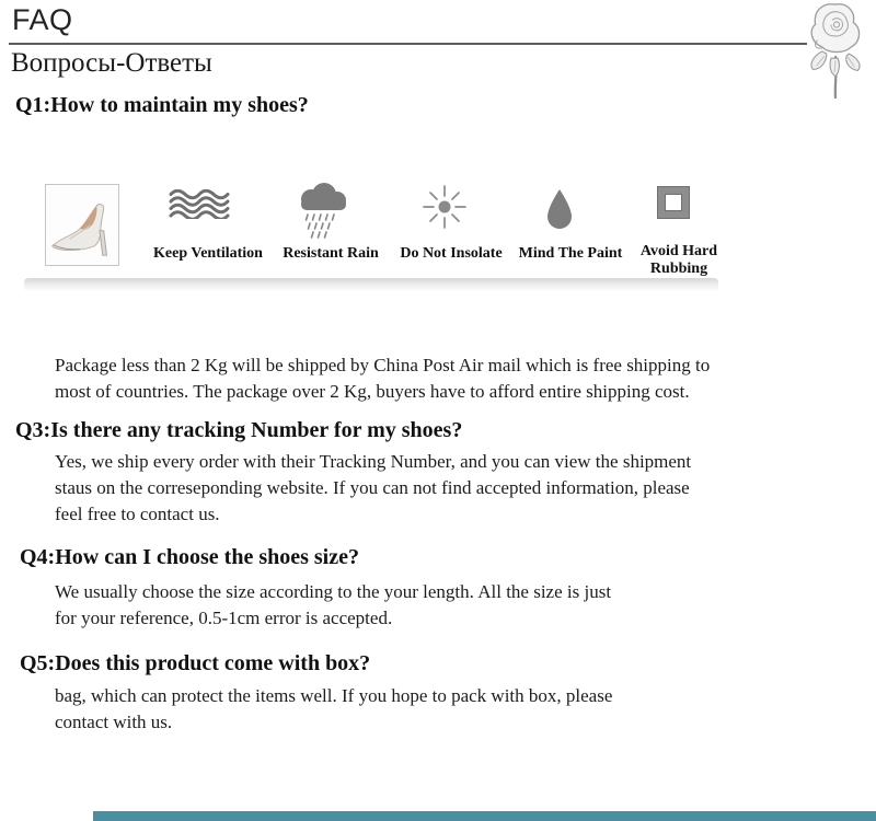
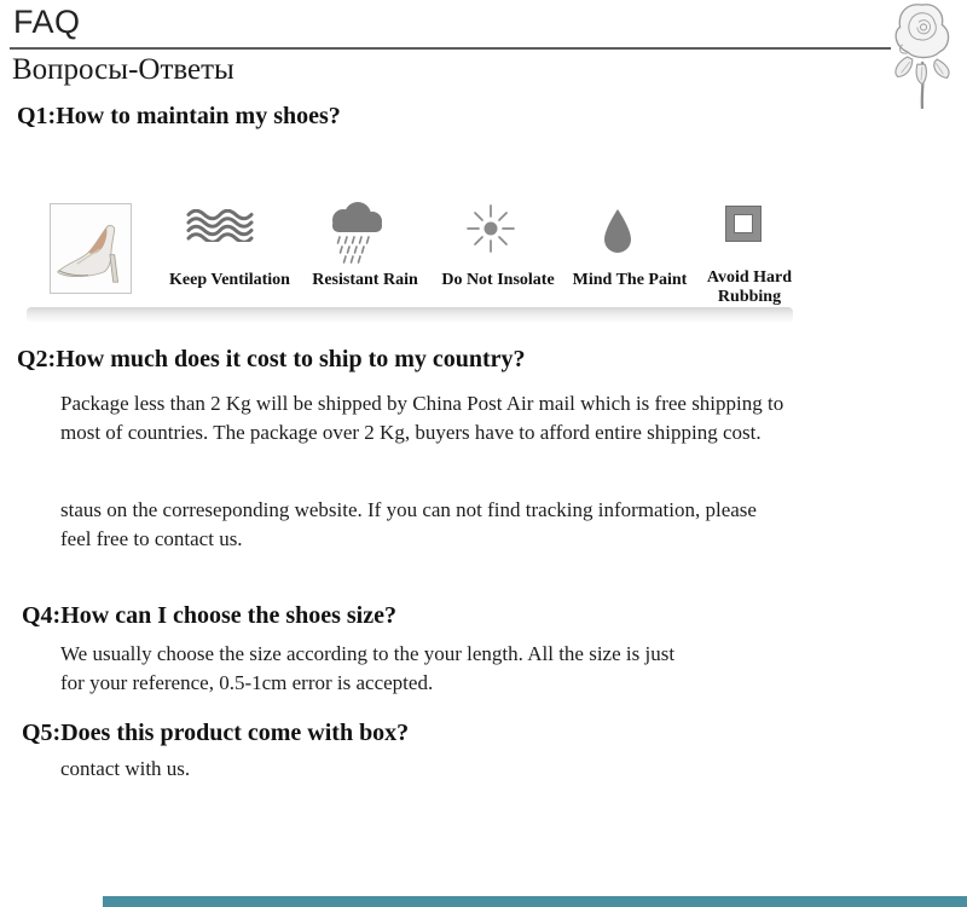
  FAQ
  Вопросы-Ответы
  Q1:How to maintain my shoes?
  Keep Ventilation
  Resistant Rain
  Do Not Insolate
  Mind The Paint
  Avoid Hard
  Rubbing
+ Q2:How much does it cost to ship to my country?
  Package less than 2 Kg will be shipped by China Post Air mail which is free shipping to
  most of countries. The package over 2 Kg, buyers have to afford entire shipping cost.
- Q3:Is there any tracking Number for my shoes?
- Yes, we ship every order with their Tracking Number, and you can view the shipment
- staus on the correseponding website. If you can not find accepted information, please
+ staus on the correseponding website. If you can not find tracking information, please
  feel free to contact us.
  Q4:How can I choose the shoes size?
  We usually choose the size according to the your length. All the size is just
  for your reference, 0.5-1cm error is accepted.
  Q5:Does this product come with box?
- bag, which can protect the items well. If you hope to pack with box, please
  contact with us.
